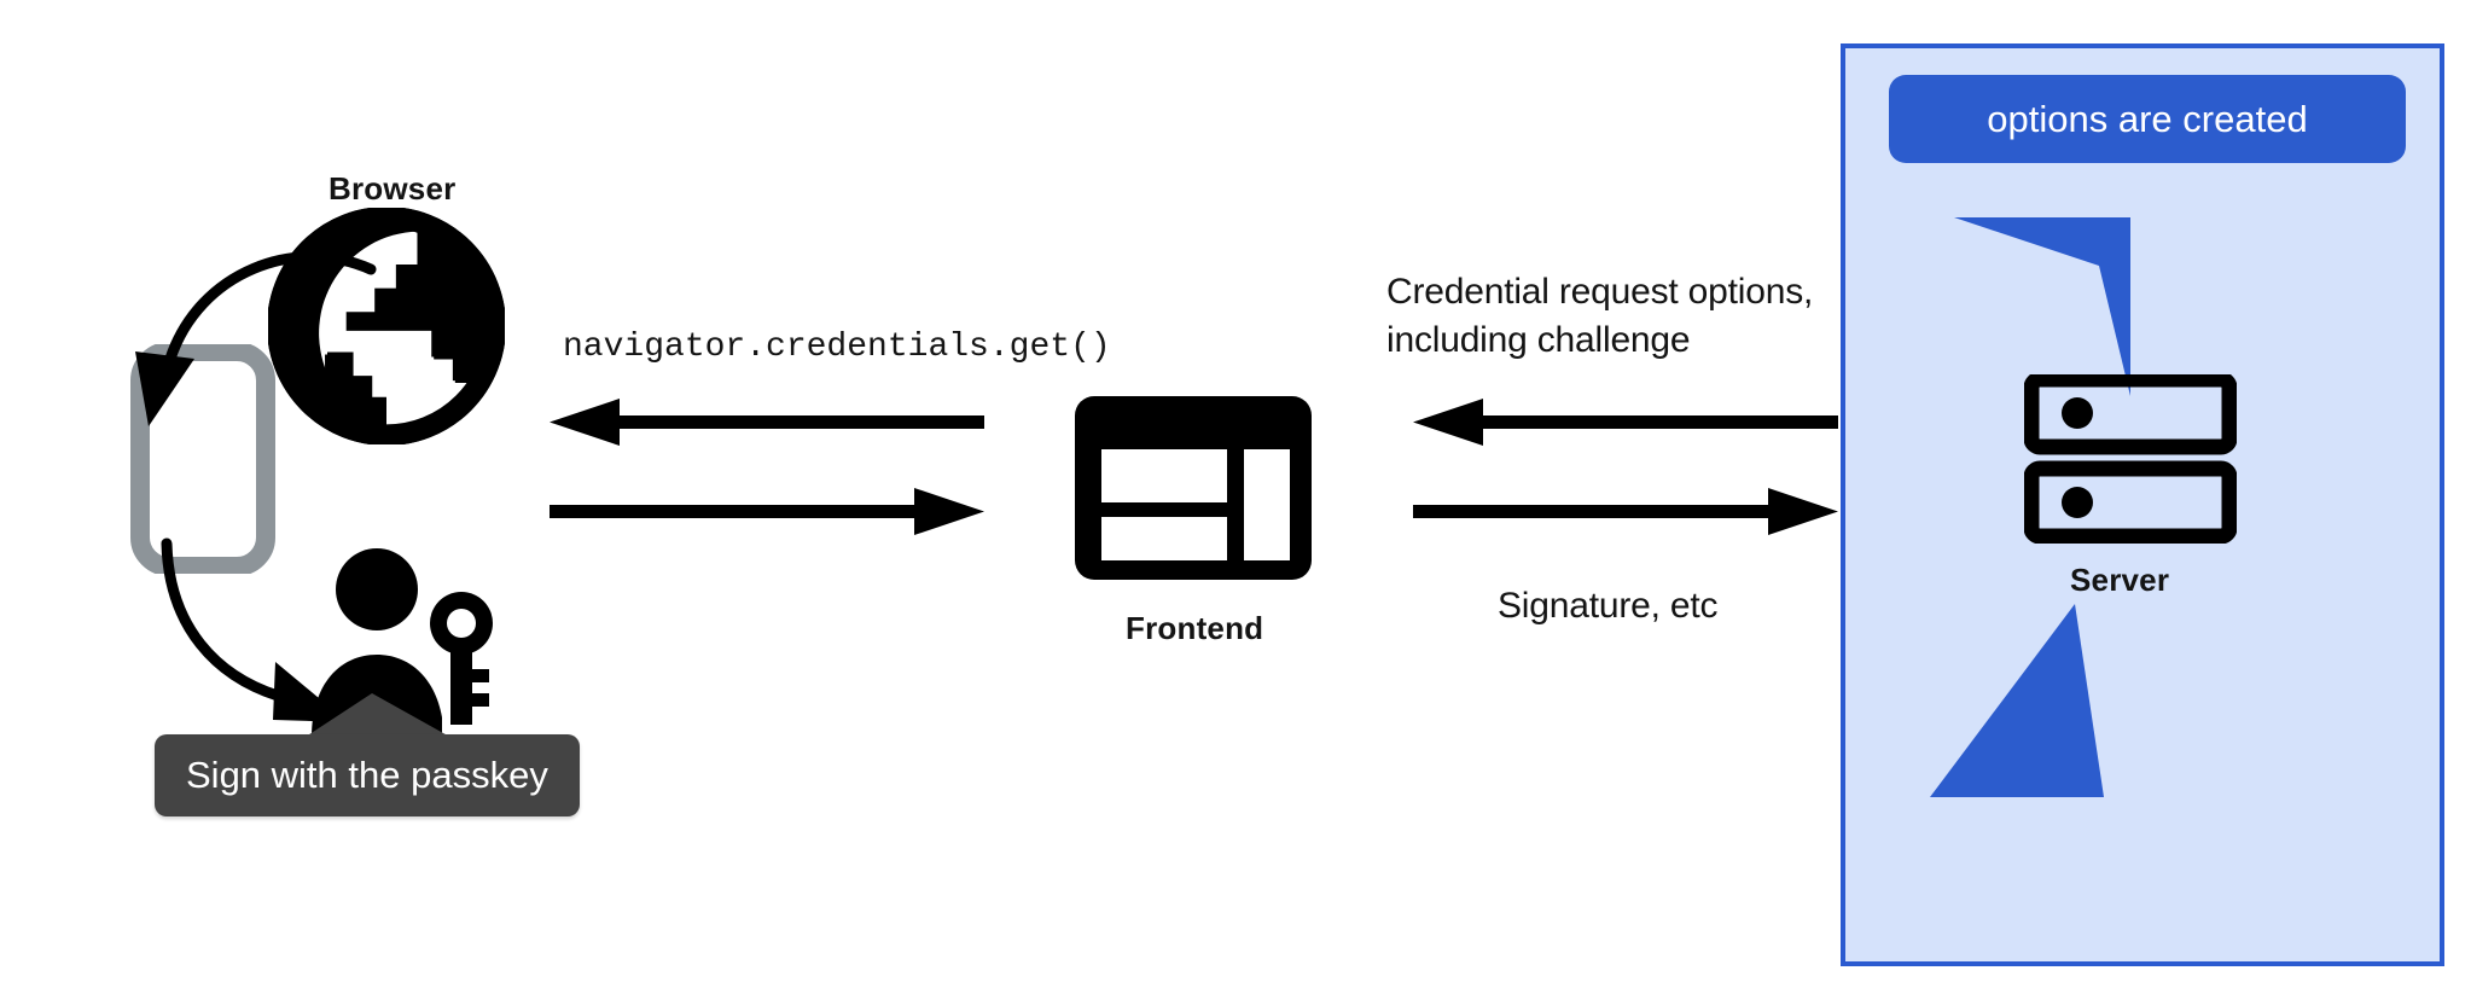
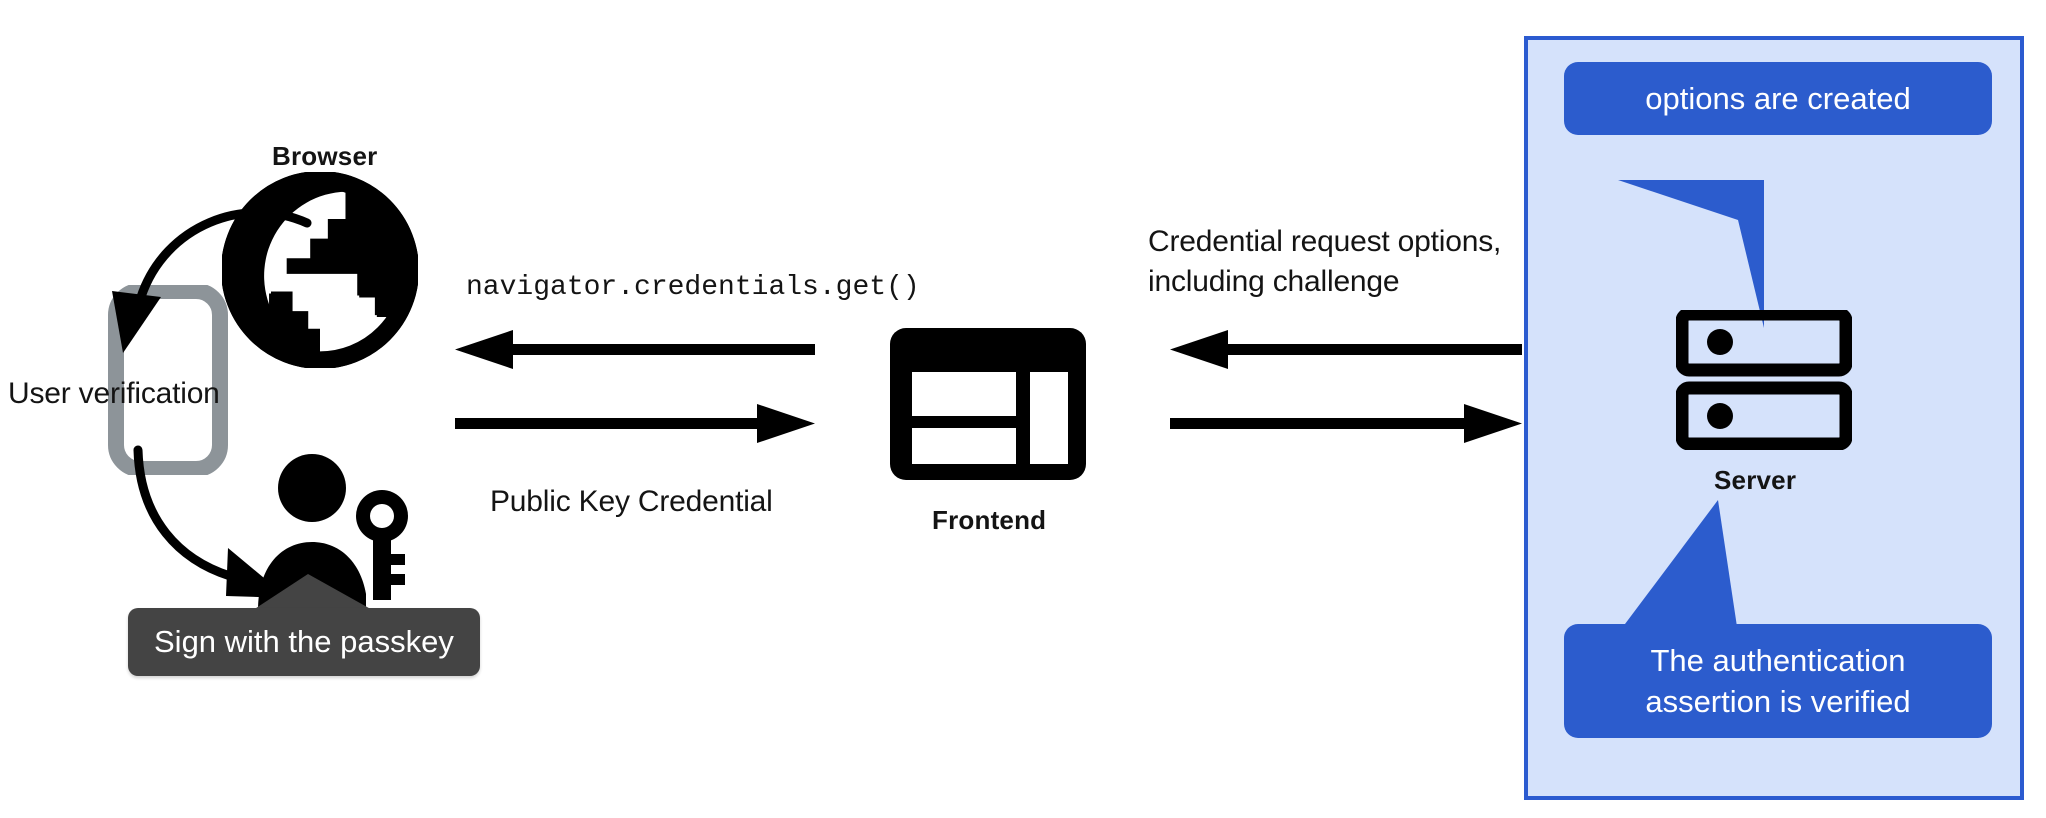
  Browser
+ User verification
  Sign with the passkey
  navigator.credentials.get()
+ Public Key Credential
  Frontend
  Credential request options,
  including challenge
- Signature, etc
  options are created
  Server
+ The authentication
+ assertion is verified
